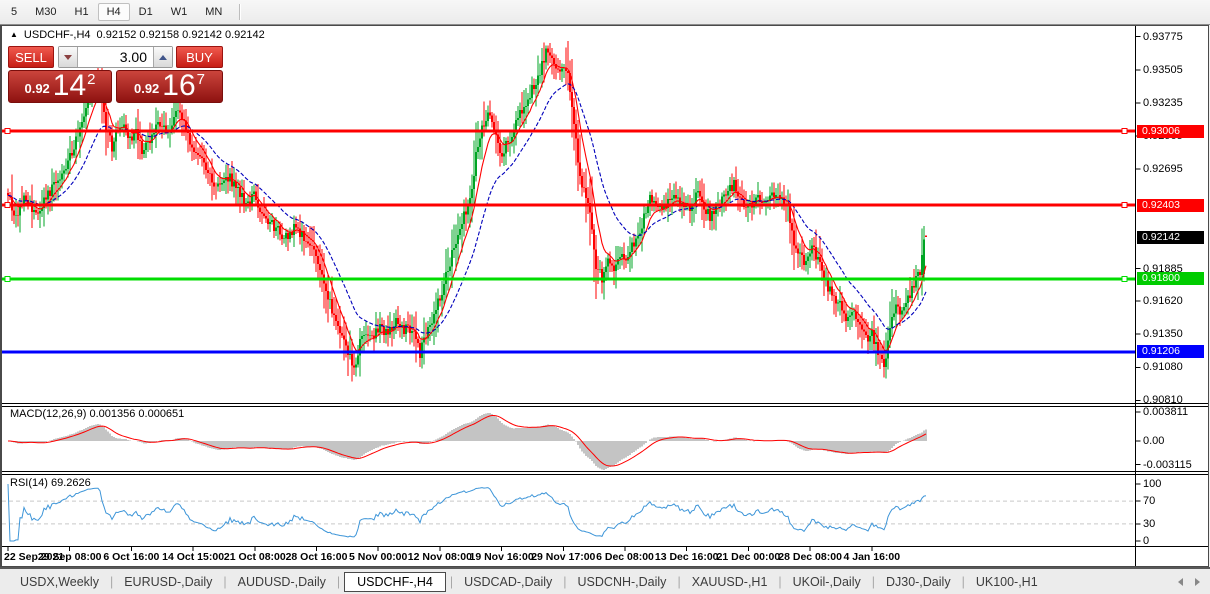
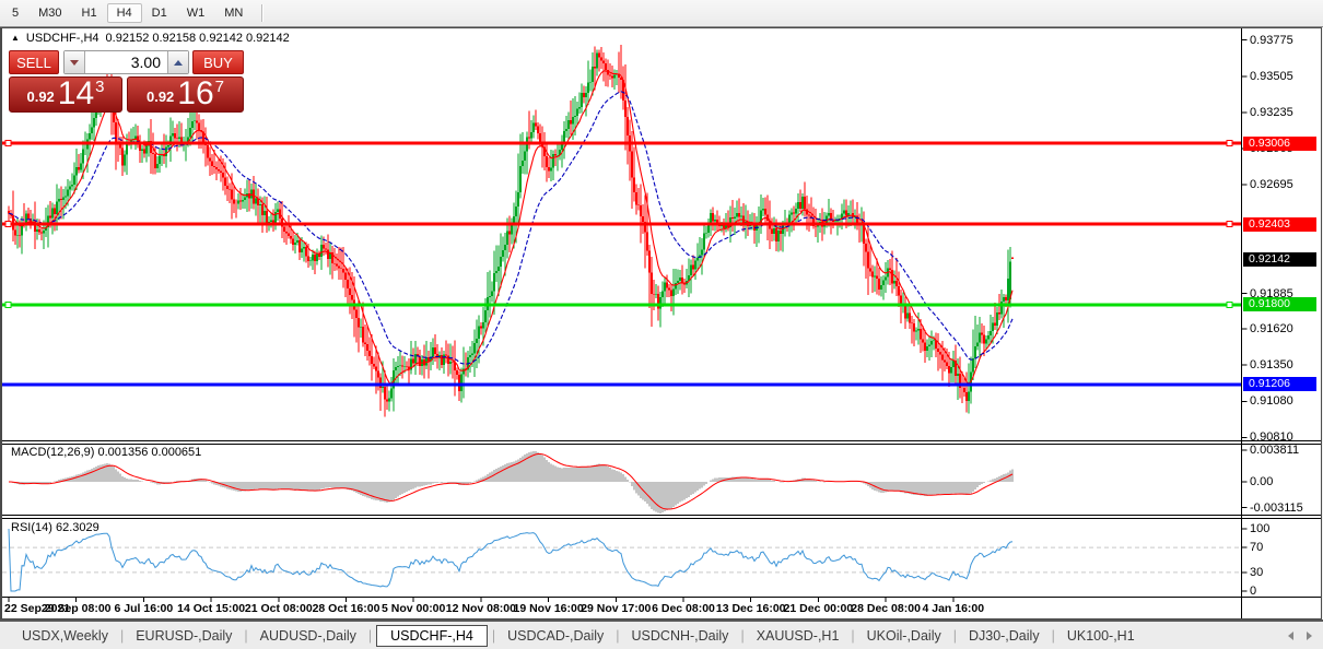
  5
  M30
  H1
  H4
  D1
  W1
  MN
  ▲
  USDCHF-,H4
  0.92152 0.92158 0.92142 0.92142
  SELL
  3.00
  BUY
  0.92
  14
- 2
+ 3
  0.92
  16
  7
  MACD(12,26,9) 0.001356 0.000651
- RSI(14) 69.2626
+ RSI(14) 62.3029
  0.93775
  0.93505
  0.93235
  0.92695
  0.91885
  0.91620
  0.91350
  0.91080
  0.90810
  0.003811
  0.00
  -0.003115
  100
  70
  30
  0
  0.93006
  0.92403
  0.92142
  0.91800
  0.91206
  22 Sep 2021
  29 Sep 08:00
- 6 Oct 16:00
+ 6 Jul 16:00
  14 Oct 15:00
  21 Oct 08:00
  28 Oct 16:00
  5 Nov 00:00
  12 Nov 08:00
  19 Nov 16:00
  29 Nov 17:00
  6 Dec 08:00
  13 Dec 16:00
  21 Dec 00:00
  28 Dec 08:00
  4 Jan 16:00
  USDX,Weekly
  |
  EURUSD-,Daily
  |
  AUDUSD-,Daily
  |
  USDCHF-,H4
  |
  USDCAD-,Daily
  |
  USDCNH-,Daily
  |
  XAUUSD-,H1
  |
  UKOil-,Daily
  |
  DJ30-,Daily
  |
  UK100-,H1
